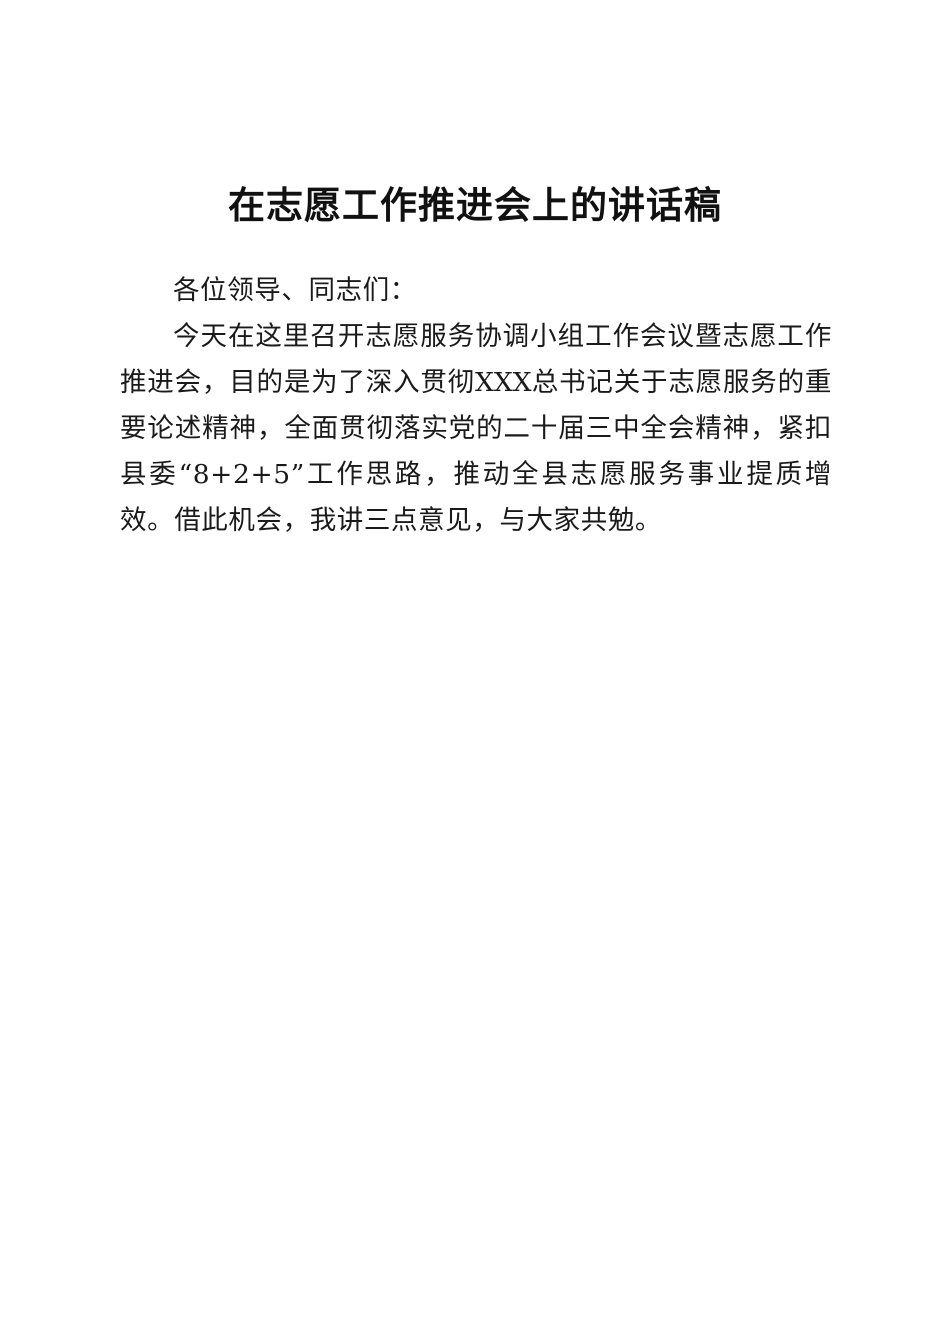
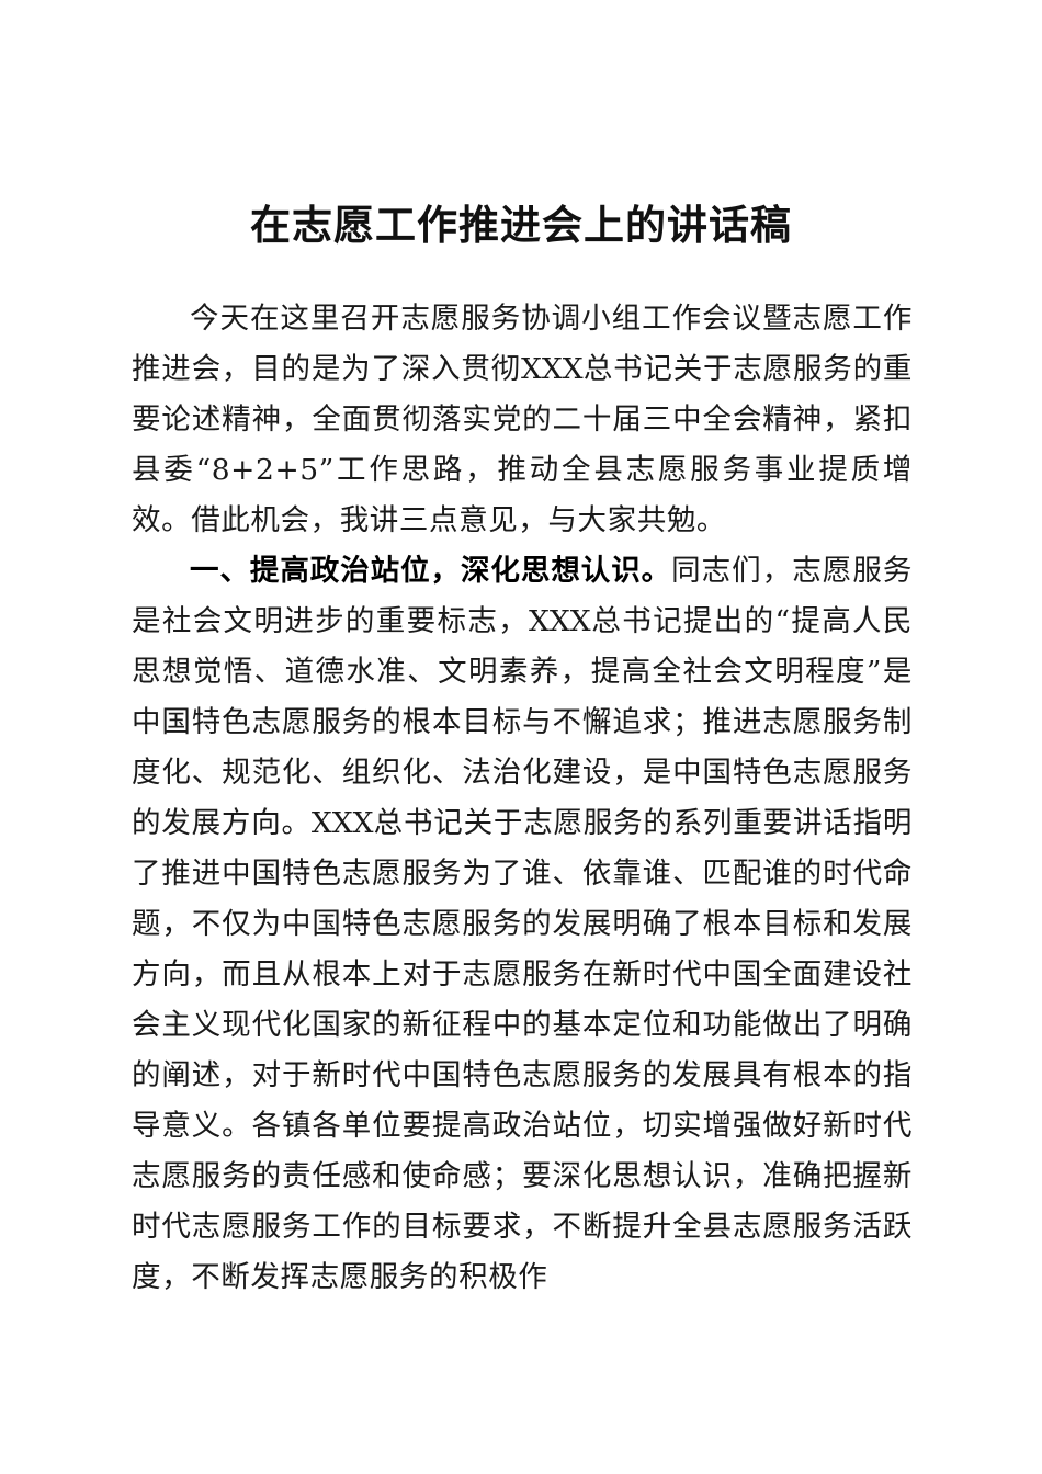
  在志愿工作推进会上的讲话稿
- 各位领导、同志们：
  今天在这里召开志愿服务协调小组工作会议暨志愿工作推进会，目的是为了深入贯彻XXX总书记关于志愿服务的重要论述精神，全面贯彻落实党的二十届三中全会精神，紧扣县委“8+2+5”工作思路，推动全县志愿服务事业提质增效。借此机会，我讲三点意见，与大家共勉。
+ 一、提高政治站位，深化思想认识。同志们，志愿服务是社会文明进步的重要标志，XXX总书记提出的“提高人民思想觉悟、道德水准、文明素养，提高全社会文明程度”是中国特色志愿服务的根本目标与不懈追求；推进志愿服务制度化、规范化、组织化、法治化建设，是中国特色志愿服务的发展方向。XXX总书记关于志愿服务的系列重要讲话指明了推进中国特色志愿服务为了谁、依靠谁、匹配谁的时代命题，不仅为中国特色志愿服务的发展明确了根本目标和发展方向，而且从根本上对于志愿服务在新时代中国全面建设社会主义现代化国家的新征程中的基本定位和功能做出了明确的阐述，对于新时代中国特色志愿服务的发展具有根本的指导意义。各镇各单位要提高政治站位，切实增强做好新时代志愿服务的责任感和使命感；要深化思想认识，准确把握新时代志愿服务工作的目标要求，不断提升全县志愿服务活跃度，不断发挥志愿服务的积极作
